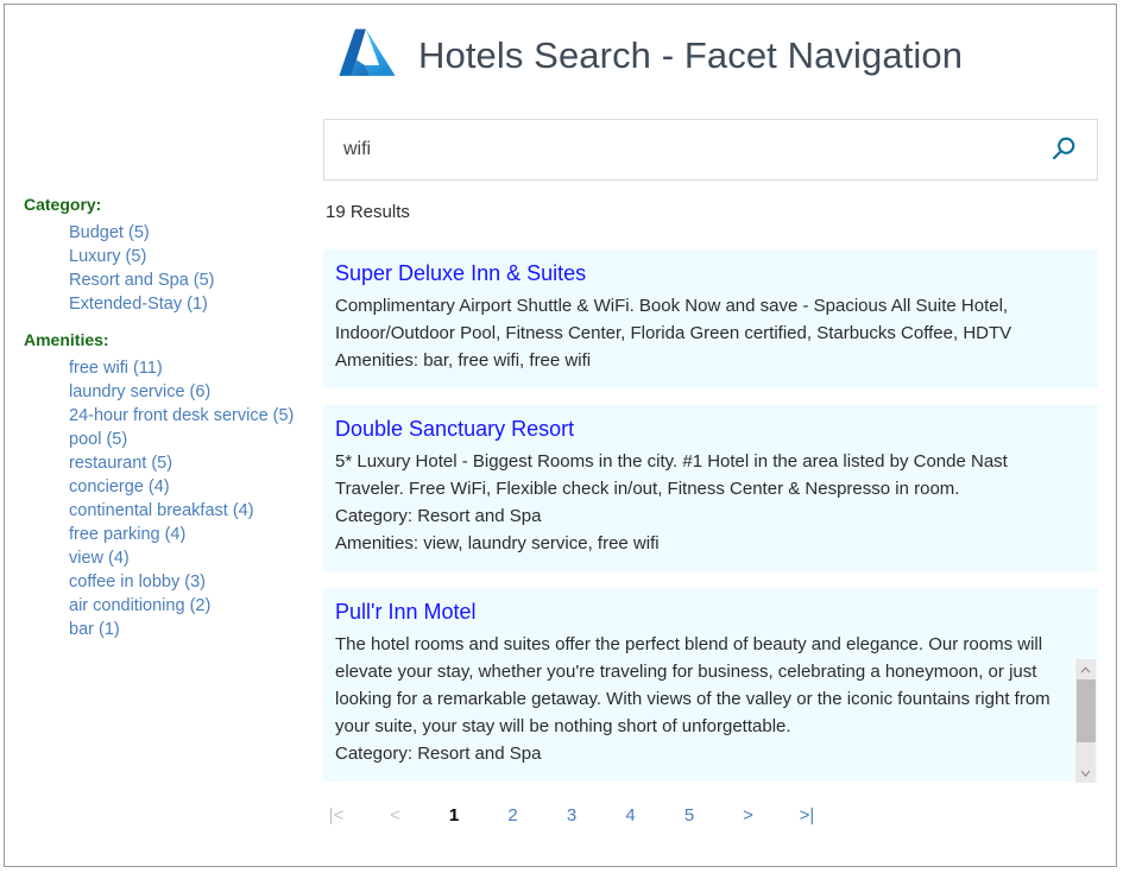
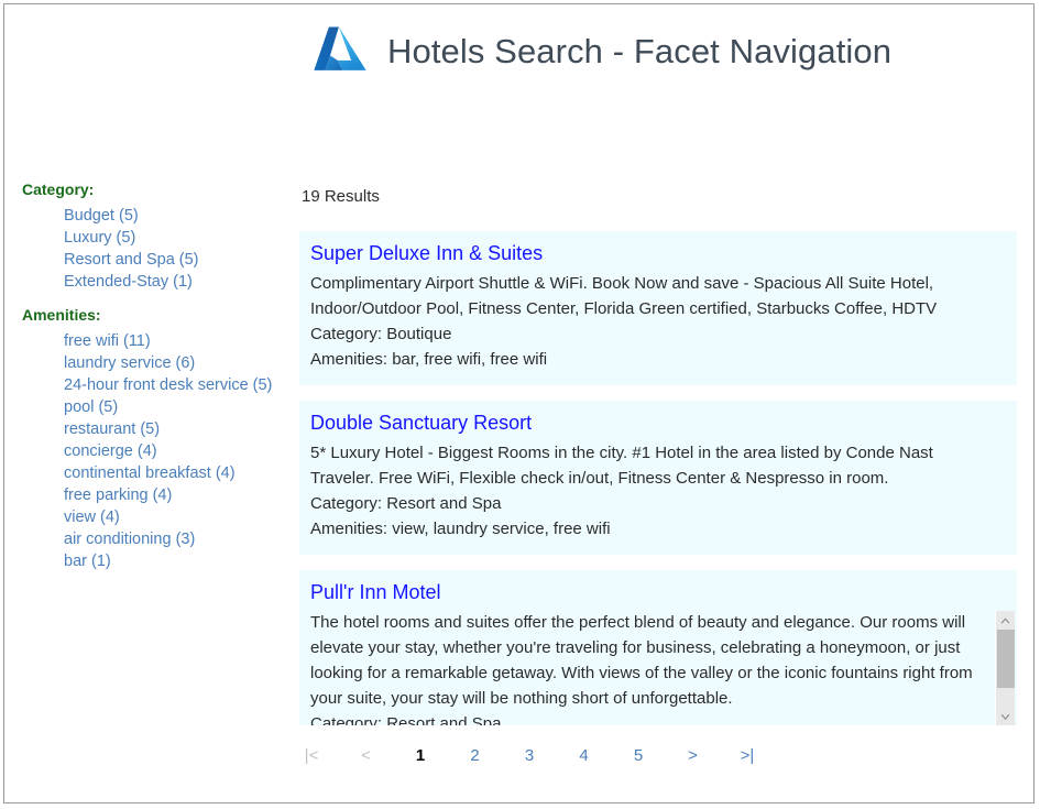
  Hotels Search - Facet Navigation
- wifi
  19 Results
  Category:
  Budget (5)
  Luxury (5)
  Resort and Spa (5)
  Extended-Stay (1)
  Amenities:
  free wifi (11)
  laundry service (6)
  24-hour front desk service (5)
  pool (5)
  restaurant (5)
  concierge (4)
  continental breakfast (4)
  free parking (4)
  view (4)
- coffee in lobby (3)
- air conditioning (2)
+ air conditioning (3)
  bar (1)
  Super Deluxe Inn & Suites
  Complimentary Airport Shuttle & WiFi. Book Now and save - Spacious All Suite Hotel, Indoor/Outdoor Pool, Fitness Center, Florida Green certified, Starbucks Coffee, HDTV
+ Category: Boutique
  Amenities: bar, free wifi, free wifi
  Double Sanctuary Resort
  5* Luxury Hotel - Biggest Rooms in the city. #1 Hotel in the area listed by Conde Nast Traveler. Free WiFi, Flexible check in/out, Fitness Center & Nespresso in room.
  Category: Resort and Spa
  Amenities: view, laundry service, free wifi
  Pull'r Inn Motel
  The hotel rooms and suites offer the perfect blend of beauty and elegance. Our rooms will elevate your stay, whether you're traveling for business, celebrating a honeymoon, or just looking for a remarkable getaway. With views of the valley or the iconic fountains right from your suite, your stay will be nothing short of unforgettable.
  Category: Resort and Spa
  |<
  <
  1
  2
  3
  4
  5
  >
  >|
